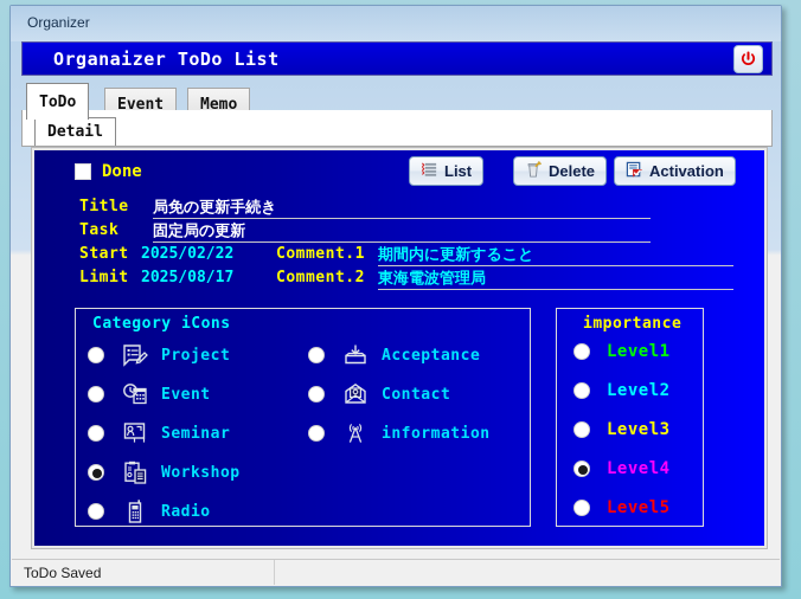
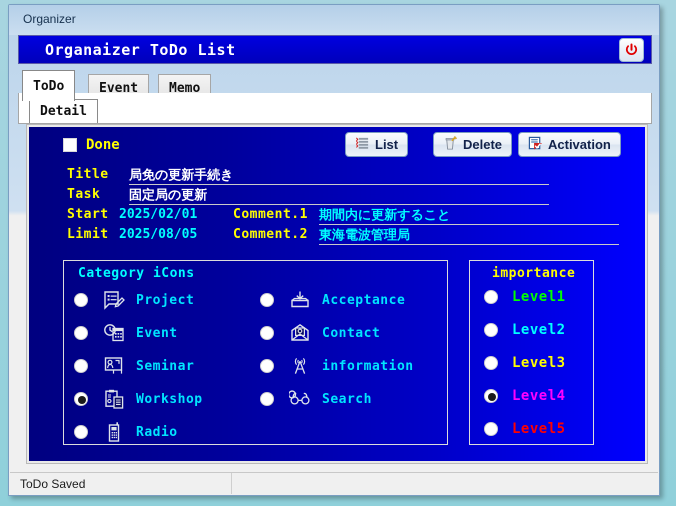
  Organizer
  Organaizer ToDo List
  ToDo
  Event
  Memo
  Detail
  Done
  List
  Delete
  Activation
  Title
  局免の更新手続き
  Task
  固定局の更新
  Start
- 2025/02/22
+ 2025/02/01
  Comment.1
  期間内に更新すること
  Limit
- 2025/08/17
+ 2025/08/05
  Comment.2
  東海電波管理局
  Category iCons
  Project
  Event
  Seminar
  Workshop
  Radio
  Acceptance
  Contact
  information
+ Search
  importance
  Level1
  Level2
  Level3
  Level4
  Level5
  ToDo Saved
